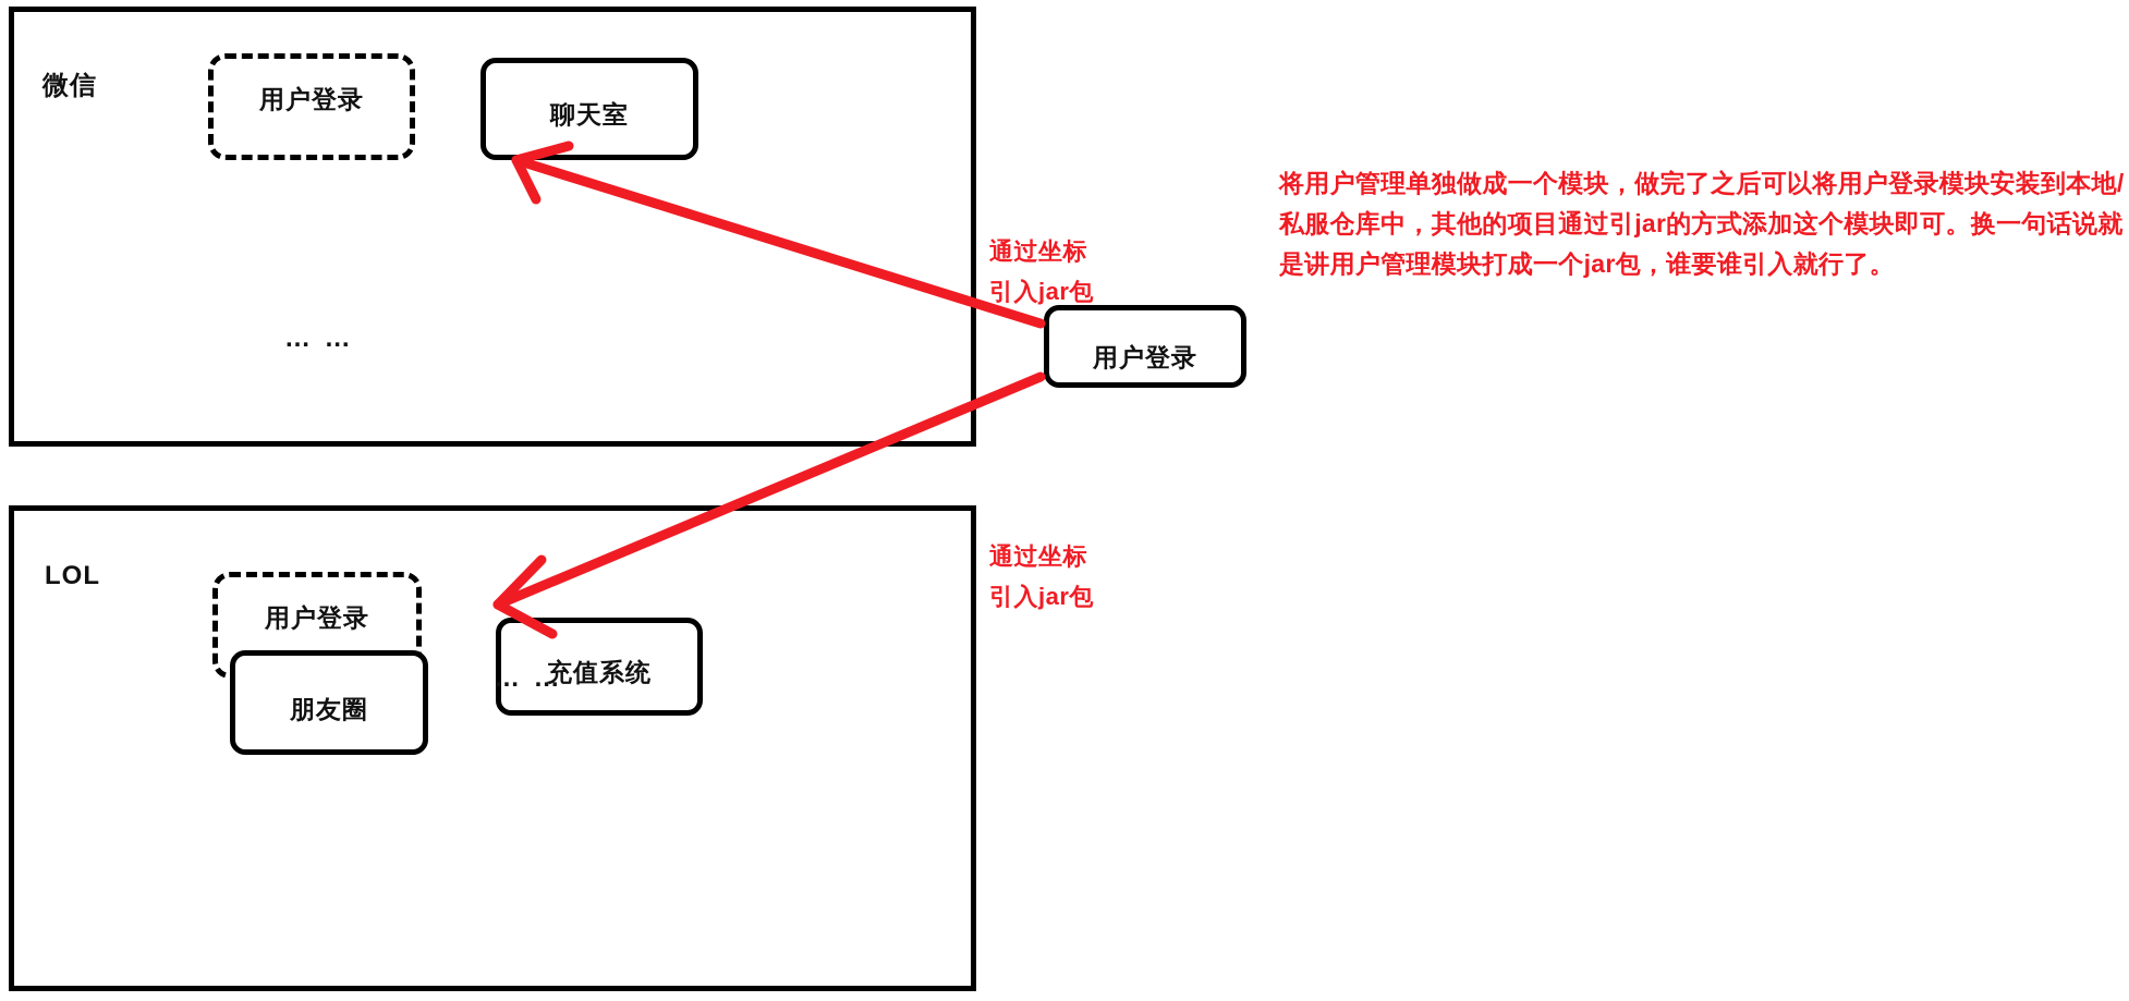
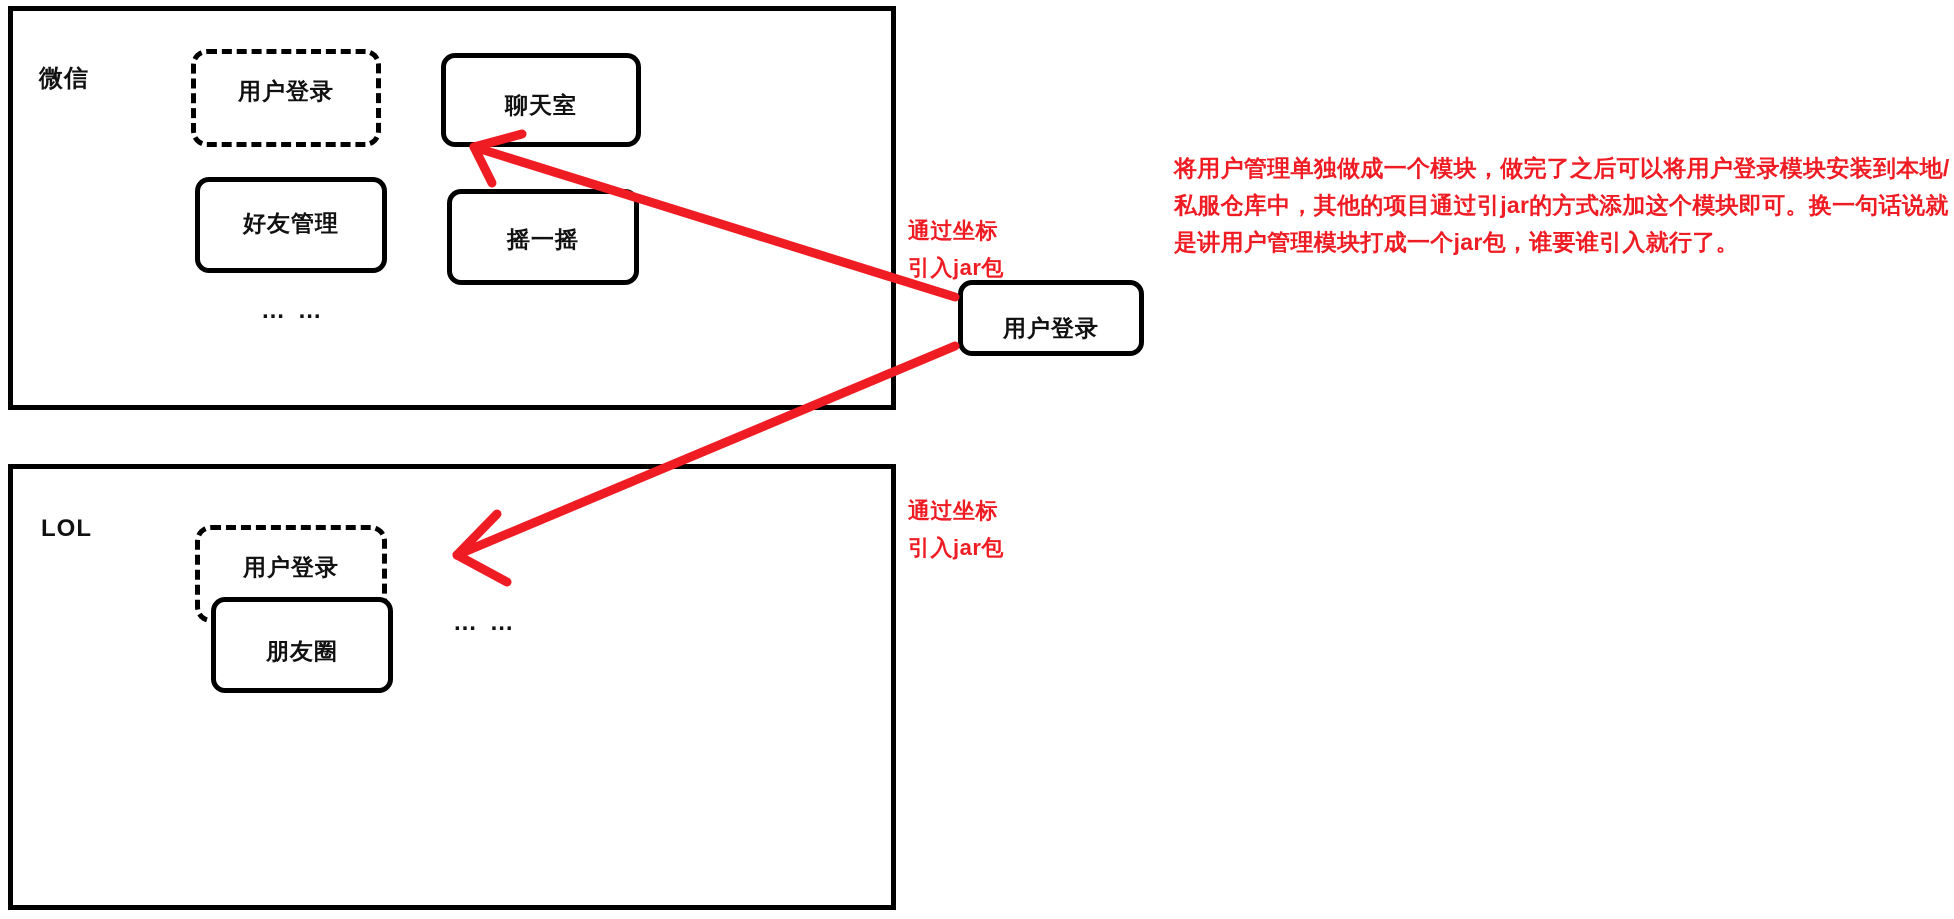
  微信
  用户登录
  聊天室
+ 好友管理
+ 摇一摇
  … …
  LOL
  用户登录
- 充值系统
  朋友圈
  … …
  用户登录
  将用户管理单独做成一个模块，做完了之后可以将用户登录模块安装到本地/私服仓库中，其他的项目通过引jar的方式添加这个模块即可。换一句话说就是讲用户管理模块打成一个jar包，谁要谁引入就行了。
  通过坐标
  引入jar包
  通过坐标
  引入jar包
